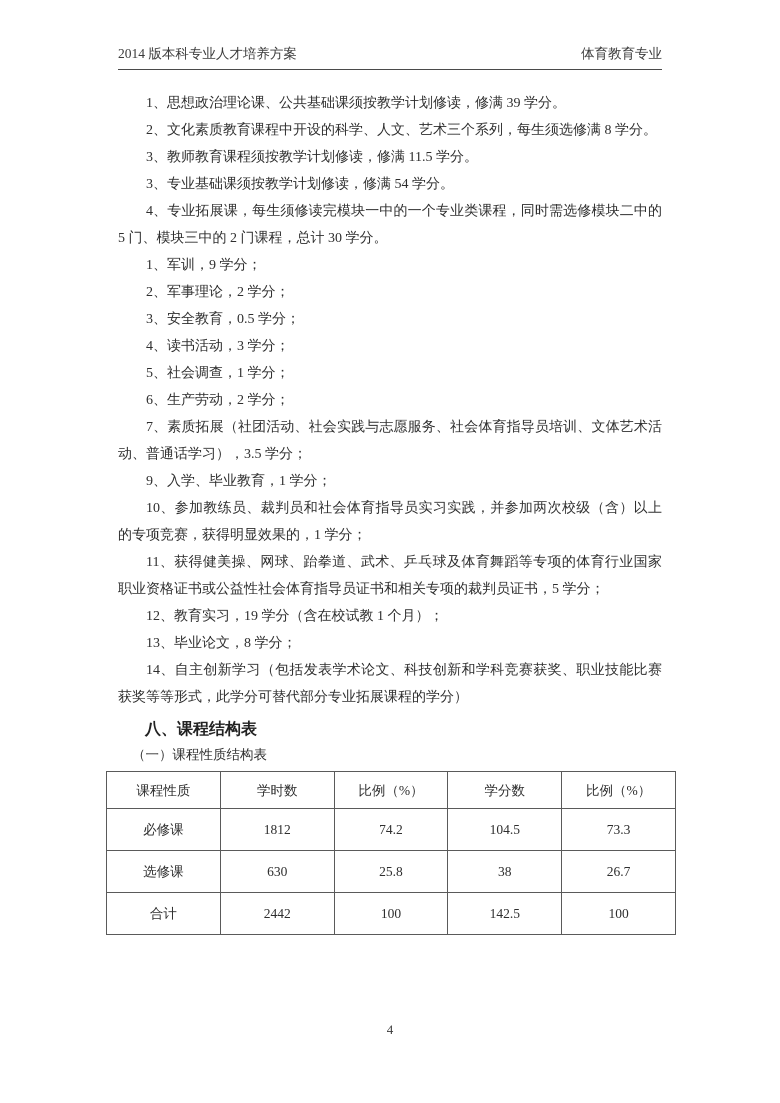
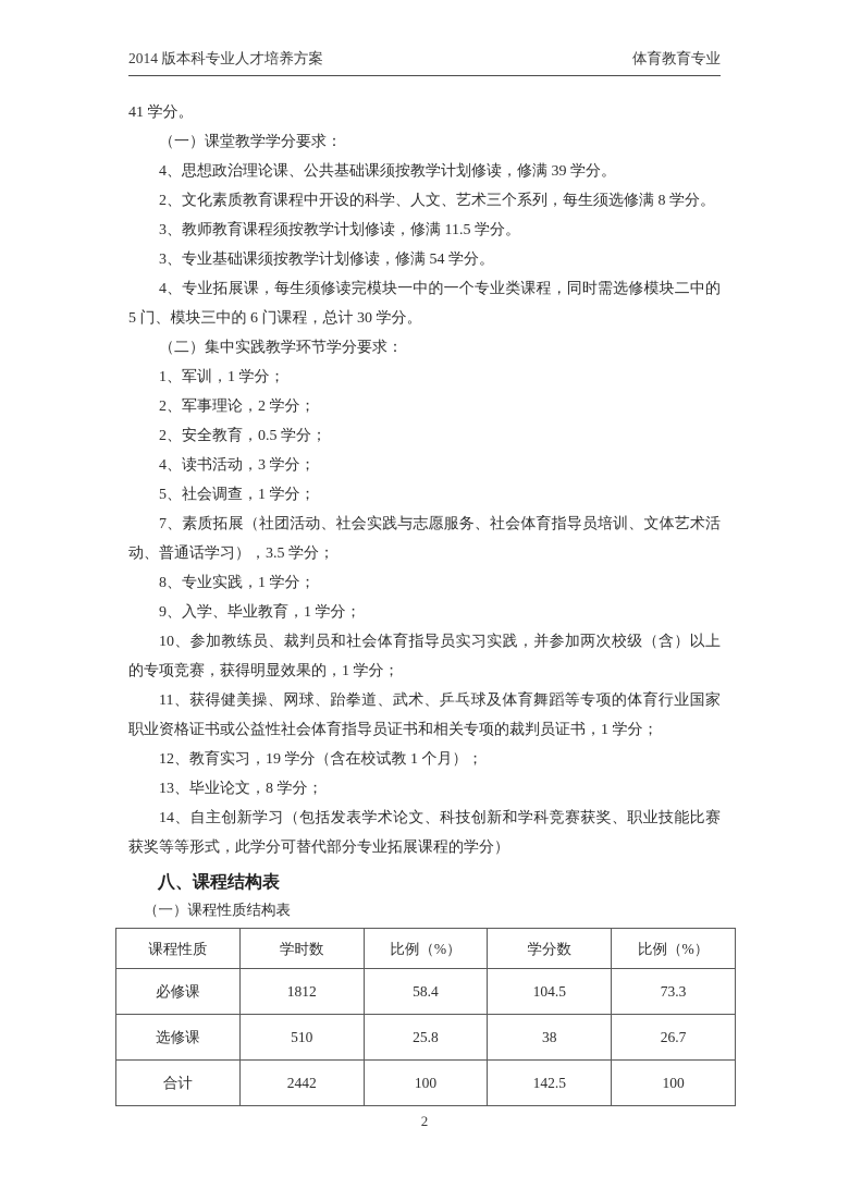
  2014 版本科专业人才培养方案
  体育教育专业
+ 41 学分。
+ （一）课堂教学学分要求：
- 1、思想政治理论课、公共基础课须按教学计划修读，修满 39 学分。
+ 4、思想政治理论课、公共基础课须按教学计划修读，修满 39 学分。
  2、文化素质教育课程中开设的科学、人文、艺术三个系列，每生须选修满 8 学分。
  3、教师教育课程须按教学计划修读，修满 11.5 学分。
  3、专业基础课须按教学计划修读，修满 54 学分。
- 4、专业拓展课，每生须修读完模块一中的一个专业类课程，同时需选修模块二中的 5 门、模块三中的 2 门课程，总计 30 学分。
+ 4、专业拓展课，每生须修读完模块一中的一个专业类课程，同时需选修模块二中的 5 门、模块三中的 6 门课程，总计 30 学分。
+ （二）集中实践教学环节学分要求：
- 1、军训，9 学分；
+ 1、军训，1 学分；
  2、军事理论，2 学分；
- 3、安全教育，0.5 学分；
+ 2、安全教育，0.5 学分；
  4、读书活动，3 学分；
  5、社会调查，1 学分；
- 6、生产劳动，2 学分；
  7、素质拓展（社团活动、社会实践与志愿服务、社会体育指导员培训、文体艺术活动、普通话学习），3.5 学分；
+ 8、专业实践，1 学分；
  9、入学、毕业教育，1 学分；
  10、参加教练员、裁判员和社会体育指导员实习实践，并参加两次校级（含）以上的专项竞赛，获得明显效果的，1 学分；
- 11、获得健美操、网球、跆拳道、武术、乒乓球及体育舞蹈等专项的体育行业国家职业资格证书或公益性社会体育指导员证书和相关专项的裁判员证书，5 学分；
+ 11、获得健美操、网球、跆拳道、武术、乒乓球及体育舞蹈等专项的体育行业国家职业资格证书或公益性社会体育指导员证书和相关专项的裁判员证书，1 学分；
  12、教育实习，19 学分（含在校试教 1 个月）；
  13、毕业论文，8 学分；
  14、自主创新学习（包括发表学术论文、科技创新和学科竞赛获奖、职业技能比赛获奖等等形式，此学分可替代部分专业拓展课程的学分）
  八、课程结构表
  （一）课程性质结构表
  课程性质	学时数	比例（%）	学分数	比例（%）
- 必修课	1812	74.2	104.5	73.3
+ 必修课	1812	58.4	104.5	73.3
- 选修课	630	25.8	38	26.7
+ 选修课	510	25.8	38	26.7
  合计	2442	100	142.5	100
- 4
+ 2
